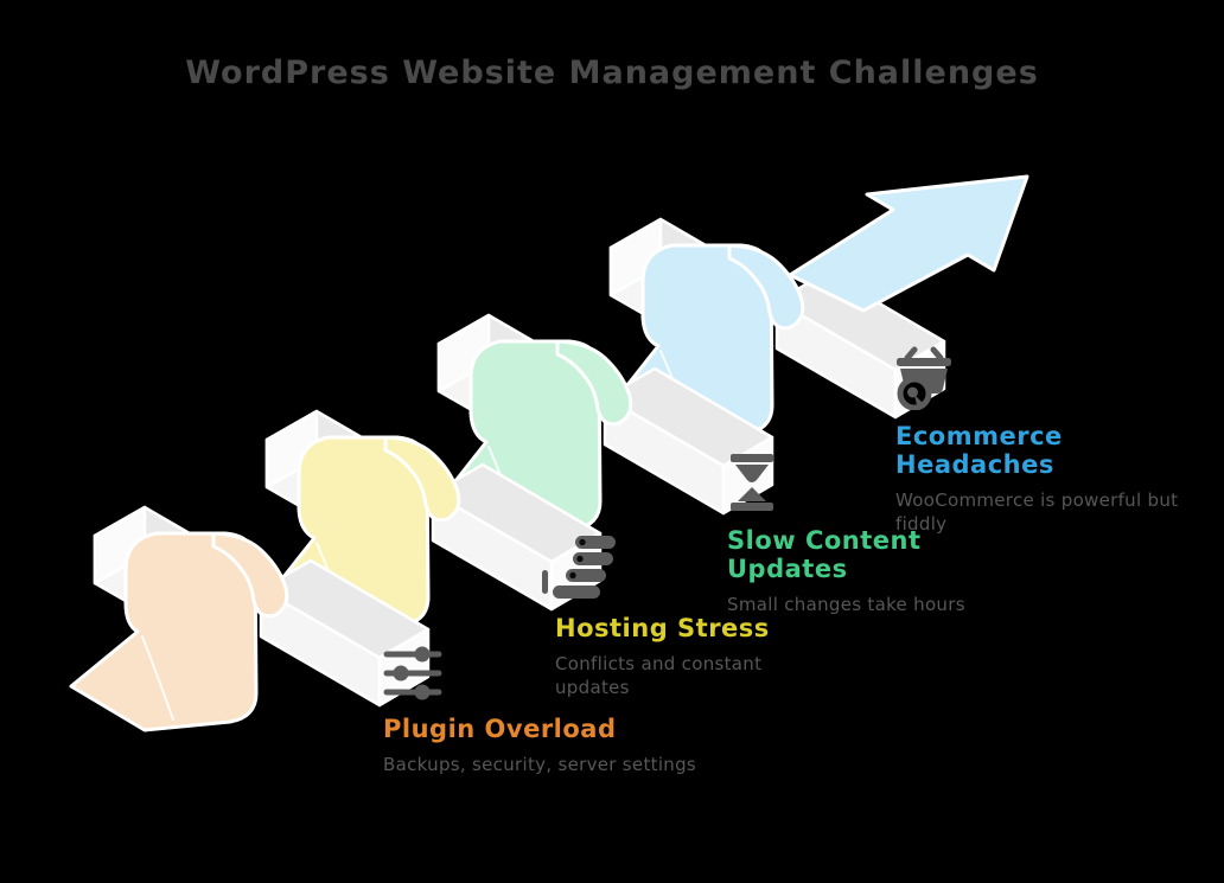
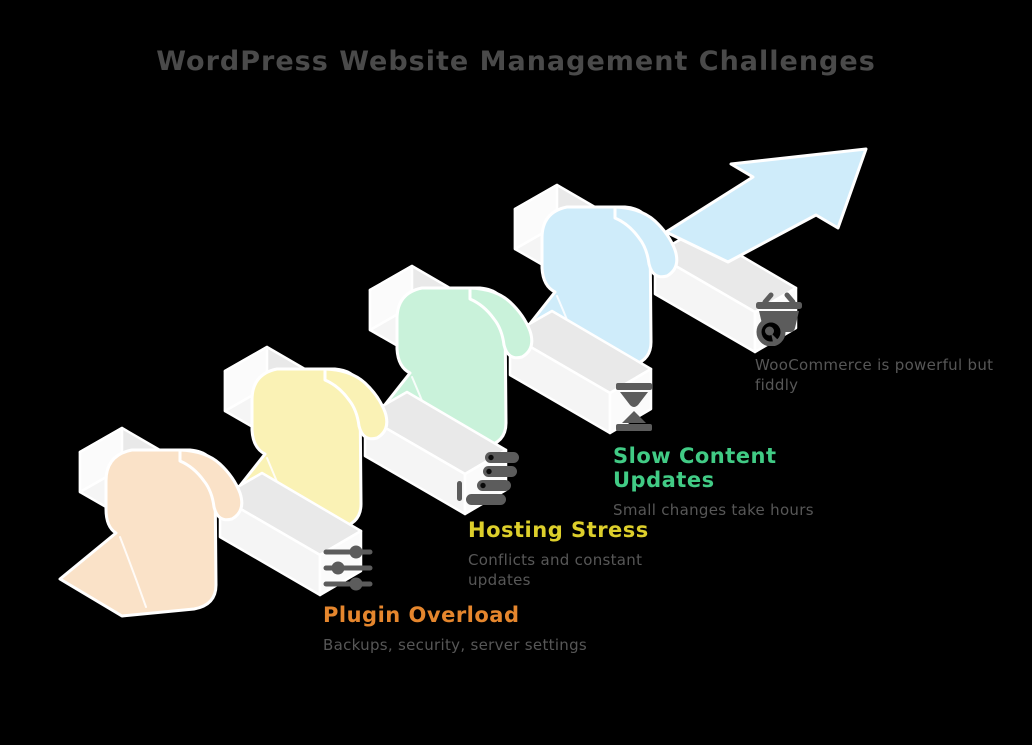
  WordPress Website Management Challenges
  Plugin Overload
  Backups, security, server settings
  Hosting Stress
  Conflicts and constant updates
  Slow Content Updates
  Small changes take hours
- Ecommerce Headaches
  WooCommerce is powerful but fiddly
